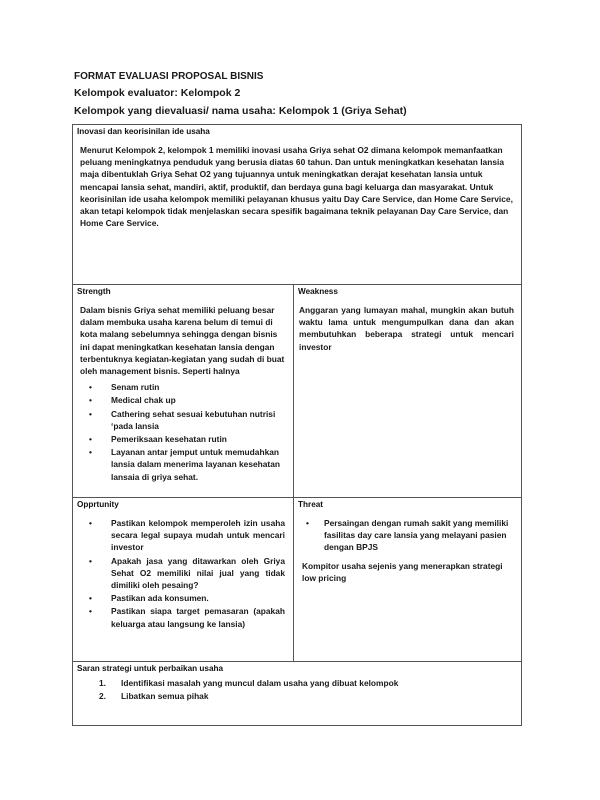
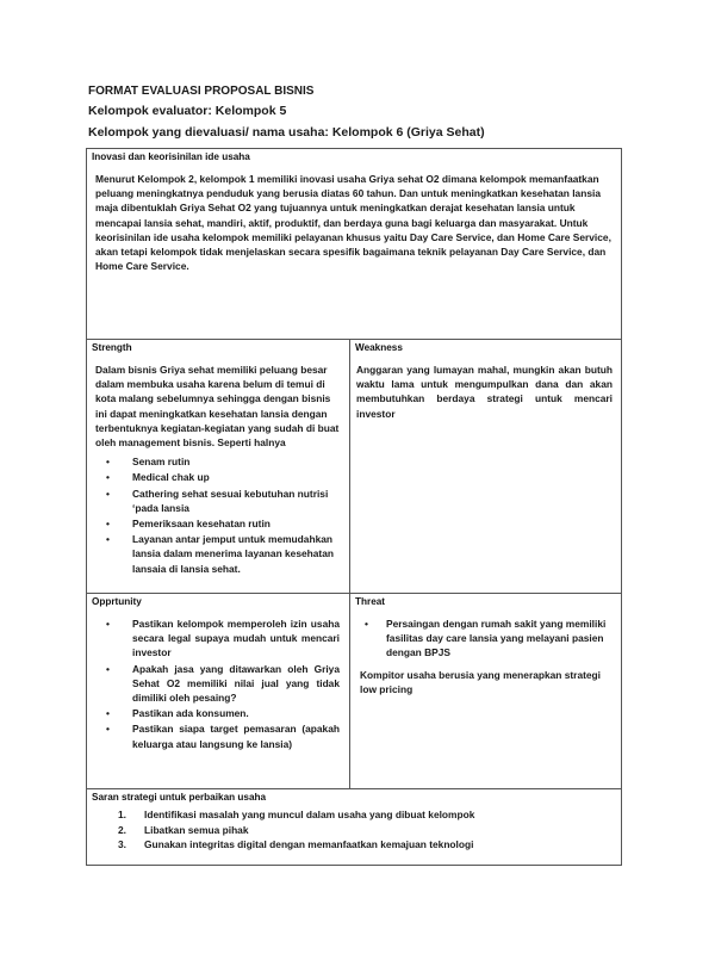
  FORMAT EVALUASI PROPOSAL BISNIS
- Kelompok evaluator: Kelompok 2
+ Kelompok evaluator: Kelompok 5
- Kelompok yang dievaluasi/ nama usaha: Kelompok 1 (Griya Sehat)
+ Kelompok yang dievaluasi/ nama usaha: Kelompok 6 (Griya Sehat)
  Inovasi dan keorisinilan ide usaha
  Menurut Kelompok 2, kelompok 1 memiliki inovasi usaha Griya sehat O2 dimana kelompok memanfaatkan peluang meningkatnya penduduk yang berusia diatas 60 tahun. Dan untuk meningkatkan kesehatan lansia maja dibentuklah Griya Sehat O2 yang tujuannya untuk meningkatkan derajat kesehatan lansia untuk mencapai lansia sehat, mandiri, aktif, produktif, dan berdaya guna bagi keluarga dan masyarakat. Untuk keorisinilan ide usaha kelompok memiliki pelayanan khusus yaitu Day Care Service, dan Home Care Service, akan tetapi kelompok tidak menjelaskan secara spesifik bagaimana teknik pelayanan Day Care Service, dan Home Care Service.
  Strength
  Dalam bisnis Griya sehat memiliki peluang besar dalam membuka usaha karena belum di temui di kota malang sebelumnya sehingga dengan bisnis ini dapat meningkatkan kesehatan lansia dengan terbentuknya kegiatan-kegiatan yang sudah di buat oleh management bisnis. Seperti halnya
  •
  Senam rutin
  •
  Medical chak up
  •
  Cathering sehat sesuai kebutuhan nutrisi ‘pada lansia
  •
  Pemeriksaan kesehatan rutin
  •
- Layanan antar jemput untuk memudahkan lansia dalam menerima layanan kesehatan lansaia di griya sehat.
+ Layanan antar jemput untuk memudahkan lansia dalam menerima layanan kesehatan lansaia di lansia sehat.
  Weakness
- Anggaran yang lumayan mahal, mungkin akan butuh waktu lama untuk mengumpulkan dana dan akan membutuhkan beberapa strategi untuk mencari investor
+ Anggaran yang lumayan mahal, mungkin akan butuh waktu lama untuk mengumpulkan dana dan akan membutuhkan berdaya strategi untuk mencari investor
  Opprtunity
  •
  Pastikan kelompok memperoleh izin usaha secara legal supaya mudah untuk mencari investor
  •
  Apakah jasa yang ditawarkan oleh Griya Sehat O2 memiliki nilai jual yang tidak dimiliki oleh pesaing?
  •
  Pastikan ada konsumen.
  •
  Pastikan siapa target pemasaran (apakah keluarga atau langsung ke lansia)
  Threat
  •
  Persaingan dengan rumah sakit yang memiliki fasilitas day care lansia yang melayani pasien dengan BPJS
- Kompitor usaha sejenis yang menerapkan strategi low pricing
+ Kompitor usaha berusia yang menerapkan strategi low pricing
  Saran strategi untuk perbaikan usaha
  1.
  Identifikasi masalah yang muncul dalam usaha yang dibuat kelompok
  2.
  Libatkan semua pihak
+ 3.
+ Gunakan integritas digital dengan memanfaatkan kemajuan teknologi
